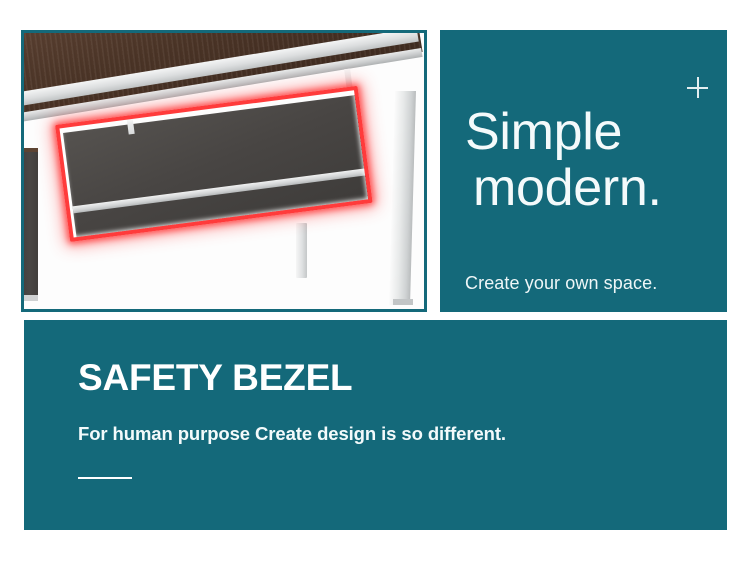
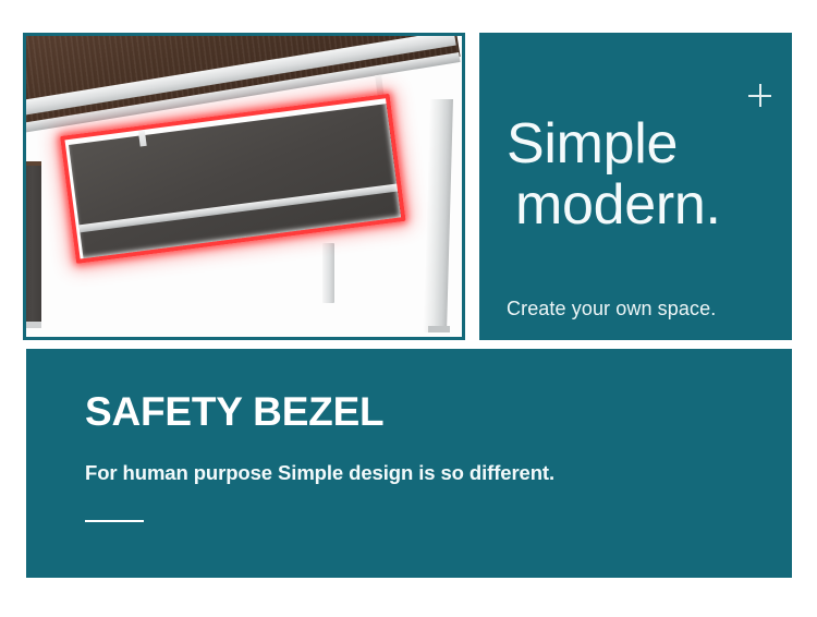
  Simple
  modern.
  Create your own space.
  SAFETY BEZEL
- For human purpose Create design is so different.
+ For human purpose Simple design is so different.
